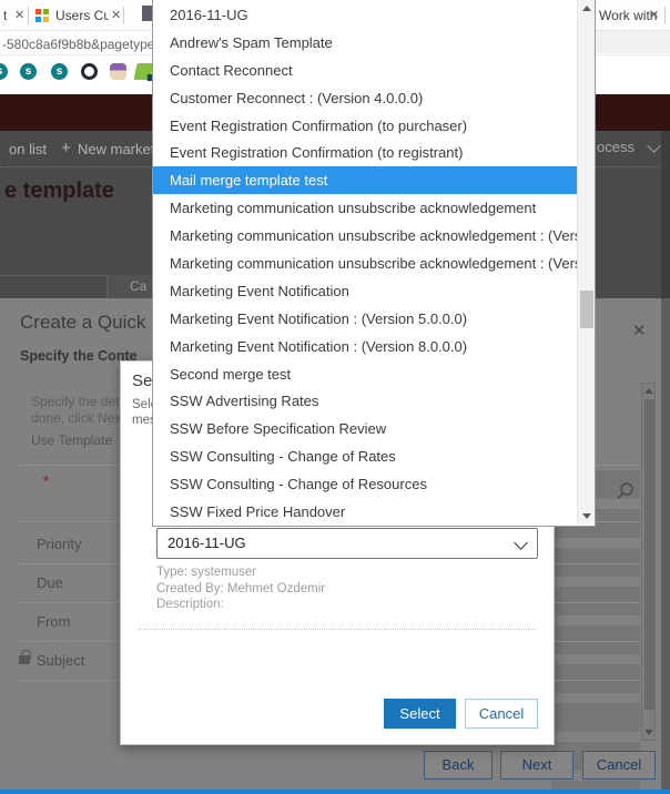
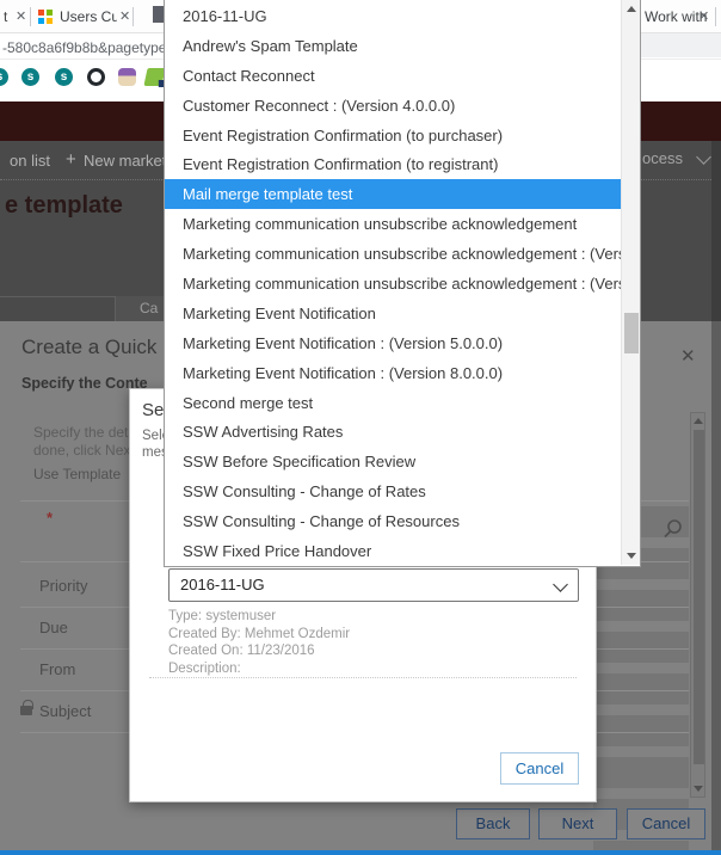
  t
  ✕
  Users Cu
  ✕
  Work with
  ✕
  -580c8a6f9b8b&pagetyp
  s
  s
  on list
  +
  ocess
  e template
  Ca
  Create a Quick
  ✕
  Specify the Conte
  Specify the det
  done, click Nex
  Use Template
  *
  Priority
  Due
  From
  Subject
  Back
  Next
  Cancel
  Sel
  2016-11-UG
  Type: systemuser
  Created By: Mehmet Ozdemir
+ Created On: 11/23/2016
  Description:
- Select
  Cancel
  2016-11-UG
  Andrew's Spam Template
  Contact Reconnect
  Customer Reconnect : (Version 4.0.0.0)
  Event Registration Confirmation (to purchaser)
  Event Registration Confirmation (to registrant)
  Mail merge template test
  Marketing communication unsubscribe acknowledgement
  Marketing communication unsubscribe acknowledgement : (Ver
  Marketing communication unsubscribe acknowledgement : (Ver
  Marketing Event Notification
  Marketing Event Notification : (Version 5.0.0.0)
  Marketing Event Notification : (Version 8.0.0.0)
  Second merge test
  SSW Advertising Rates
  SSW Before Specification Review
  SSW Consulting - Change of Rates
  SSW Consulting - Change of Resources
  SSW Fixed Price Handover
